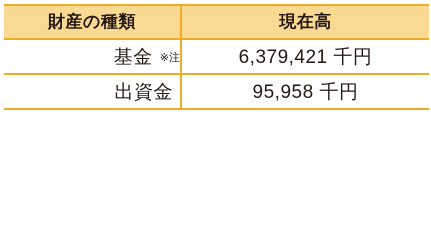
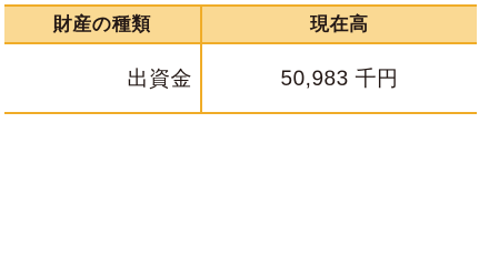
  財産の種類	現在高
- 基金 ※注	6,379,421 千円
- 出資金	95,958 千円
+ 出資金	50,983 千円
